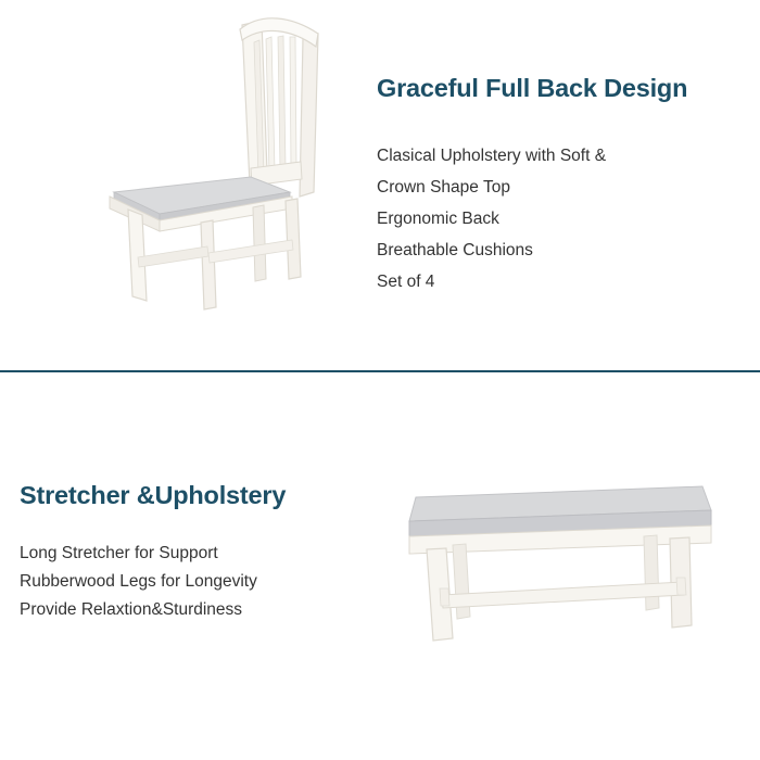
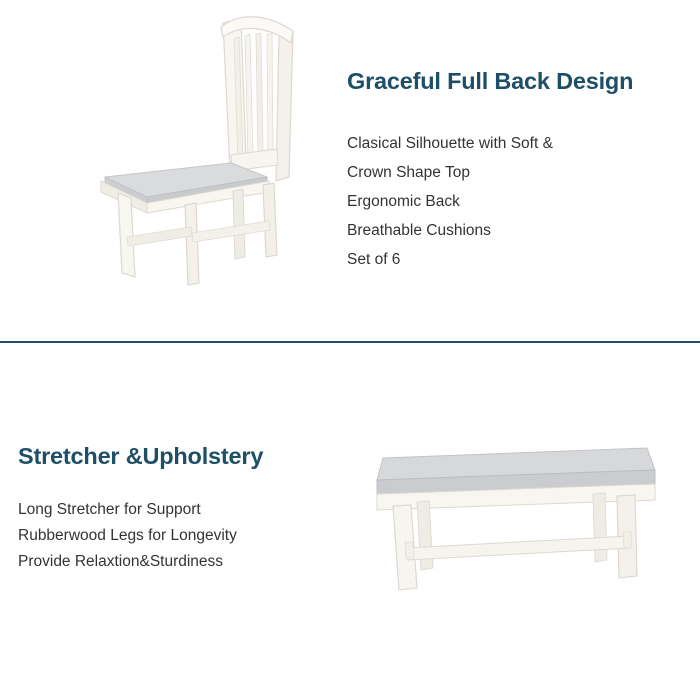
  Graceful Full Back Design
- Clasical Upholstery with Soft &
+ Clasical Silhouette with Soft &
  Crown Shape Top
  Ergonomic Back
  Breathable Cushions
- Set of 4
+ Set of 6
  Stretcher &Upholstery
  Long Stretcher for Support
  Rubberwood Legs for Longevity
  Provide Relaxtion&Sturdiness
